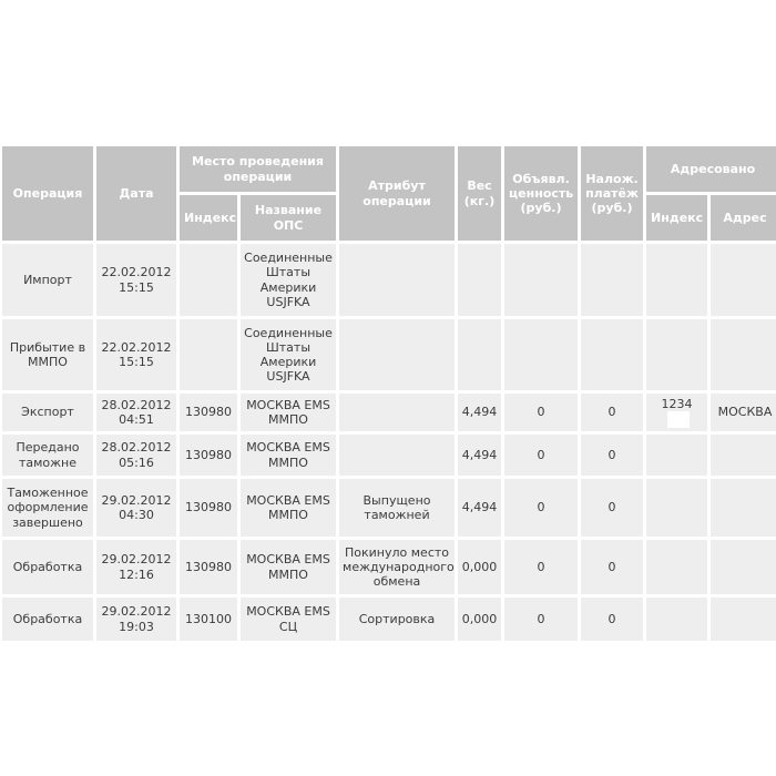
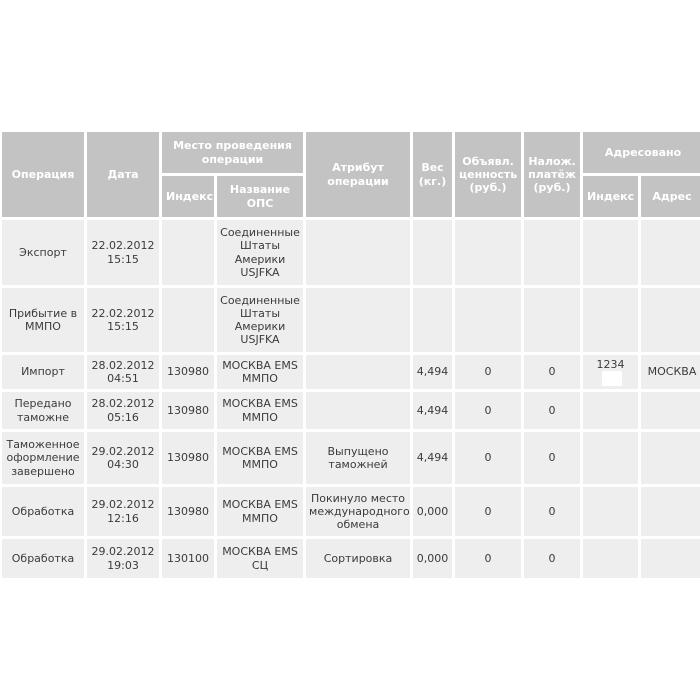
  Операция	Дата	Место проведения операции	Атрибут операции	Вес (кг.)	Объявл. ценность (руб.)	Налож. платёж (руб.)	Адресовано
  Индекс	Название ОПС	Индекс	Адрес
- Импорт	22.02.2012 15:15		Соединенные Штаты Америки USJFKA
+ Экспорт	22.02.2012 15:15		Соединенные Штаты Америки USJFKA
  Прибытие в ММПО	22.02.2012 15:15		Соединенные Штаты Америки USJFKA
- Экспорт	28.02.2012 04:51	130980	МОСКВА EMS ММПО		4,494	0	0	1234	МОСКВА
+ Импорт	28.02.2012 04:51	130980	МОСКВА EMS ММПО		4,494	0	0	1234	МОСКВА
  Передано таможне	28.02.2012 05:16	130980	МОСКВА EMS ММПО		4,494	0	0
  Таможенное оформление завершено	29.02.2012 04:30	130980	МОСКВА EMS ММПО	Выпущено таможней	4,494	0	0
  Обработка	29.02.2012 12:16	130980	МОСКВА EMS ММПО	Покинуло место международного обмена	0,000	0	0
  Обработка	29.02.2012 19:03	130100	МОСКВА EMS СЦ	Сортировка	0,000	0	0
